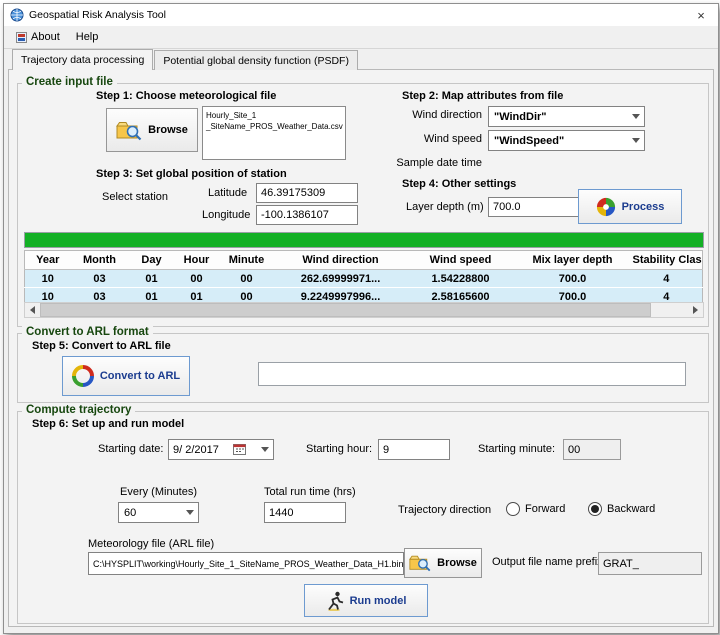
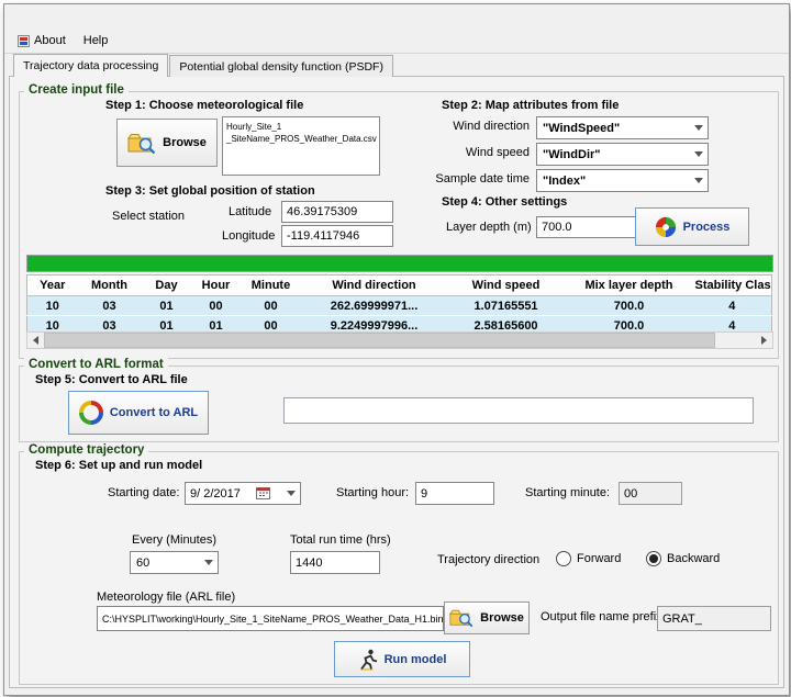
- Geospatial Risk Analysis Tool
- ×
  About
  Help
  Trajectory data processing
  Potential global density function (PSDF)
  Create input file
  Step 1: Choose meteorological file
  Browse
  Hourly_Site_1
  _SiteName_PROS_Weather_Data.csv
  Step 2: Map attributes from file
  Wind direction
- "WindDir"
+ "WindSpeed"
  Wind speed
- "WindSpeed"
+ "WindDir"
  Sample date time
+ "Index"
  Step 3: Set global position of station
  Select station
  Latitude
  46.39175309
  Longitude
- -100.1386107
+ -119.4117946
  Step 4: Other settings
  Layer depth (m)
  700.0
  Process
  Year	Month	Day	Hour	Minute	Wind direction	Wind speed	Mix layer depth	Stability Clas
- 10	03	01	00	00	262.69999971...	1.54228800	700.0	4
+ 10	03	01	00	00	262.69999971...	1.07165551	700.0	4
  10	03	01	01	00	9.2249997996...	2.58165600	700.0	4
  Convert to ARL format
  Step 5: Convert to ARL file
  Convert to ARL
  Compute trajectory
  Step 6: Set up and run model
  Starting date:
  9/ 2/2017
  Starting hour:
  9
  Starting minute:
  00
  Every (Minutes)
  60
  Total run time (hrs)
  1440
  Trajectory direction
  Forward
  Backward
  Meteorology file (ARL file)
  C:\HYSPLIT\working\Hourly_Site_1_SiteName_PROS_Weather_Data_H1.bin
  Browse
  Output file name prefi
  GRAT_
  Run model
